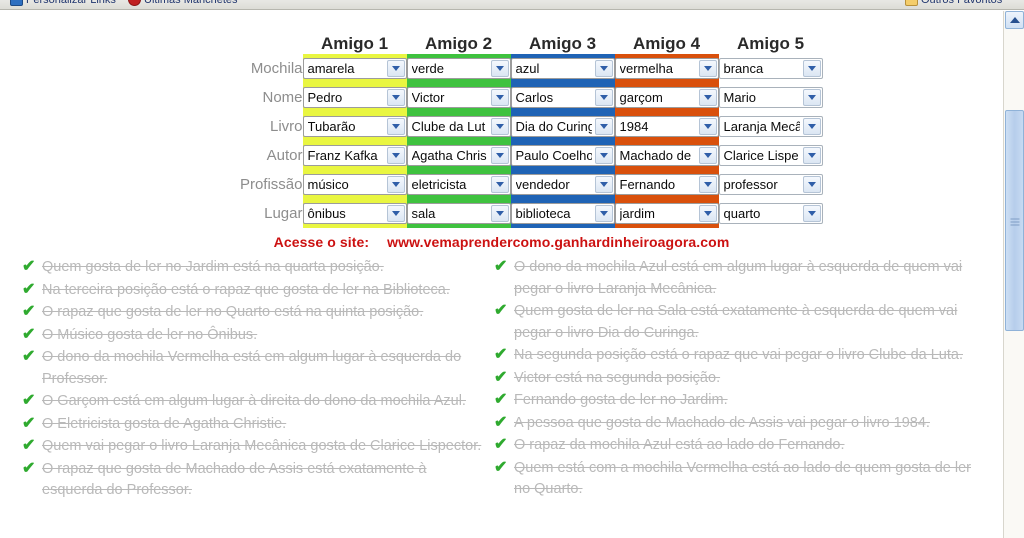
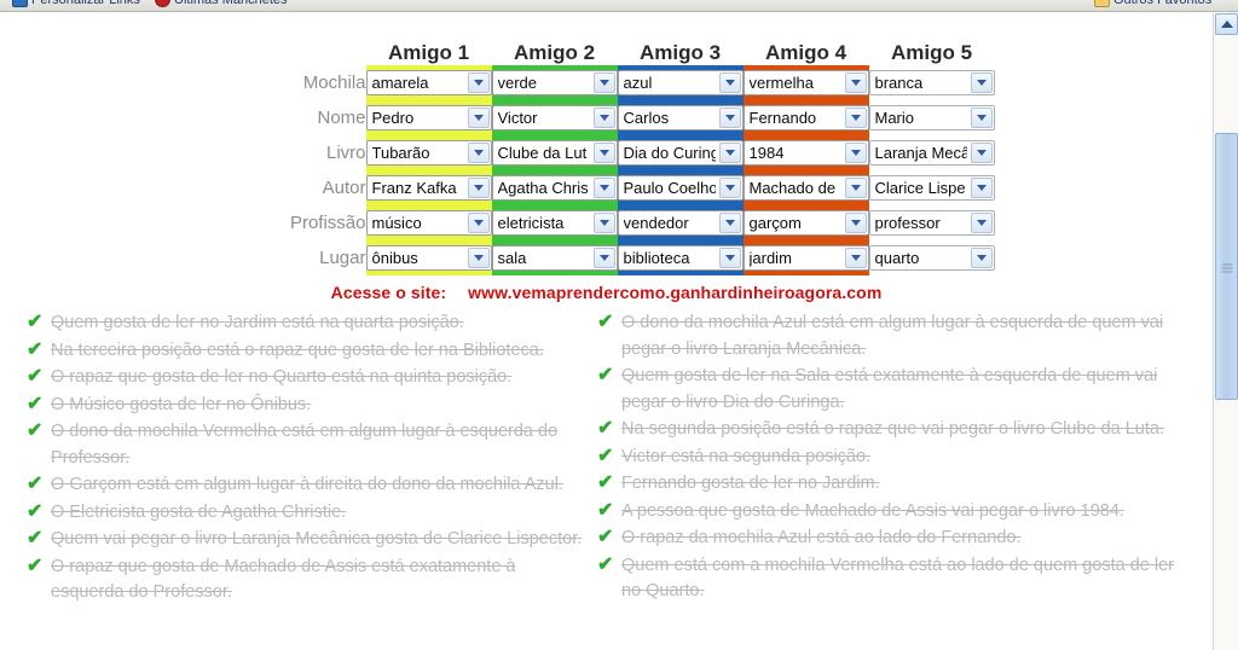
  	Amigo 1	Amigo 2	Amigo 3	Amigo 4	Amigo 5
  Mochila	amarela	verde	azul	vermelha	branca
- Nome	Pedro	Victor	Carlos	garçom	Mario
+ Nome	Pedro	Victor	Carlos	Fernando	Mario
  Livro	Tubarão	Clube da Lut	Dia do Curing	1984	Laranja Mecâ
  Autor	Franz Kafka	Agatha Chris	Paulo Coelho	Machado de	Clarice Lispe
- Profissão	músico	eletricista	vendedor	Fernando	professor
+ Profissão	músico	eletricista	vendedor	garçom	professor
  Lugar	ônibus	sala	biblioteca	jardim	quarto
  Acesse o site: www.vemaprendercomo.ganhardinheiroagora.com
  ✔
  Quem gosta de ler no Jardim está na quarta posição.
  ✔
  Na terceira posição está o rapaz que gosta de ler na Biblioteca.
  ✔
  O rapaz que gosta de ler no Quarto está na quinta posição.
  ✔
  O Músico gosta de ler no Ônibus.
  ✔
  O dono da mochila Vermelha está em algum lugar à esquerda do Professor.
  ✔
  O Garçom está em algum lugar à direita do dono da mochila Azul.
  ✔
  O Eletricista gosta de Agatha Christie.
  ✔
  Quem vai pegar o livro Laranja Mecânica gosta de Clarice Lispector.
  ✔
  O rapaz que gosta de Machado de Assis está exatamente à esquerda do Professor.
  ✔
  O dono da mochila Azul está em algum lugar à esquerda de quem vai pegar o livro Laranja Mecânica.
  ✔
  Quem gosta de ler na Sala está exatamente à esquerda de quem vai pegar o livro Dia do Curinga.
  ✔
  Na segunda posição está o rapaz que vai pegar o livro Clube da Luta.
  ✔
  Victor está na segunda posição.
  ✔
  Fernando gosta de ler no Jardim.
  ✔
  A pessoa que gosta de Machado de Assis vai pegar o livro 1984.
  ✔
  O rapaz da mochila Azul está ao lado do Fernando.
  ✔
  Quem está com a mochila Vermelha está ao lado de quem gosta de ler no Quarto.
